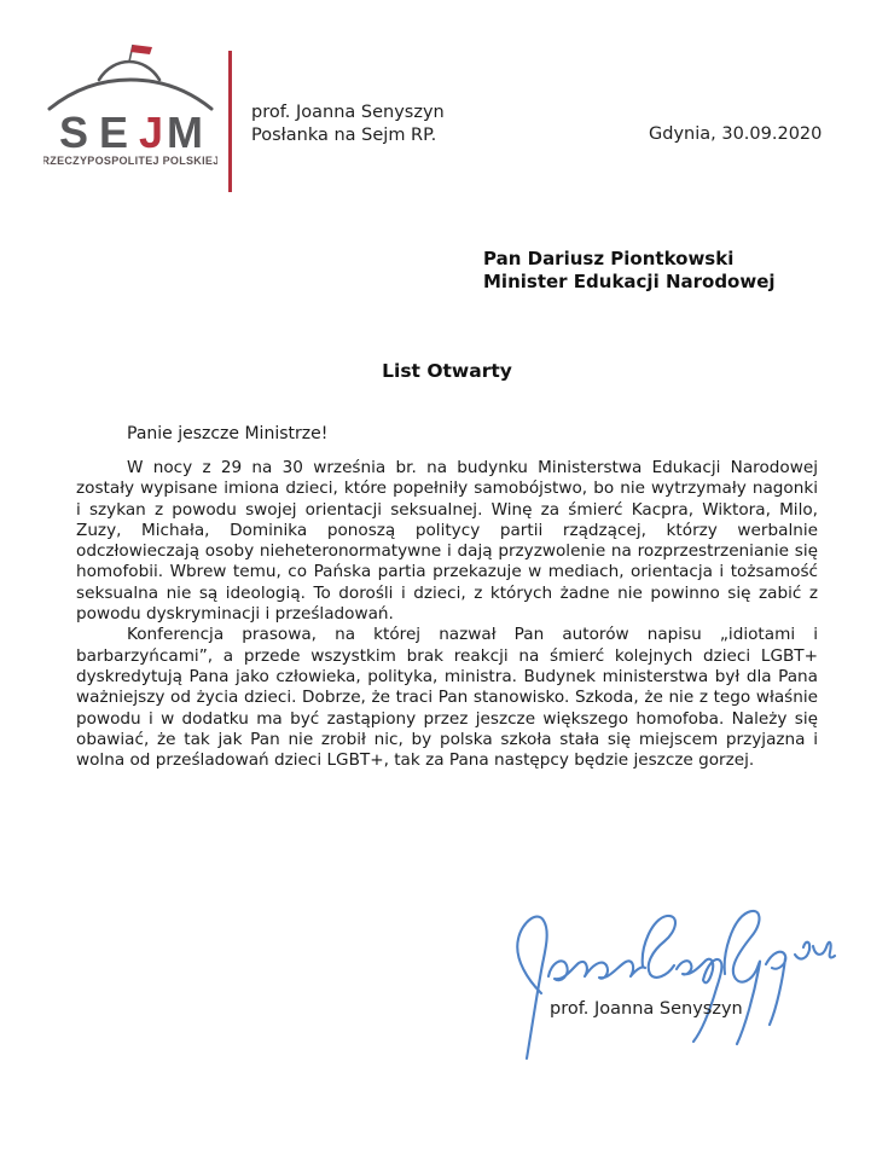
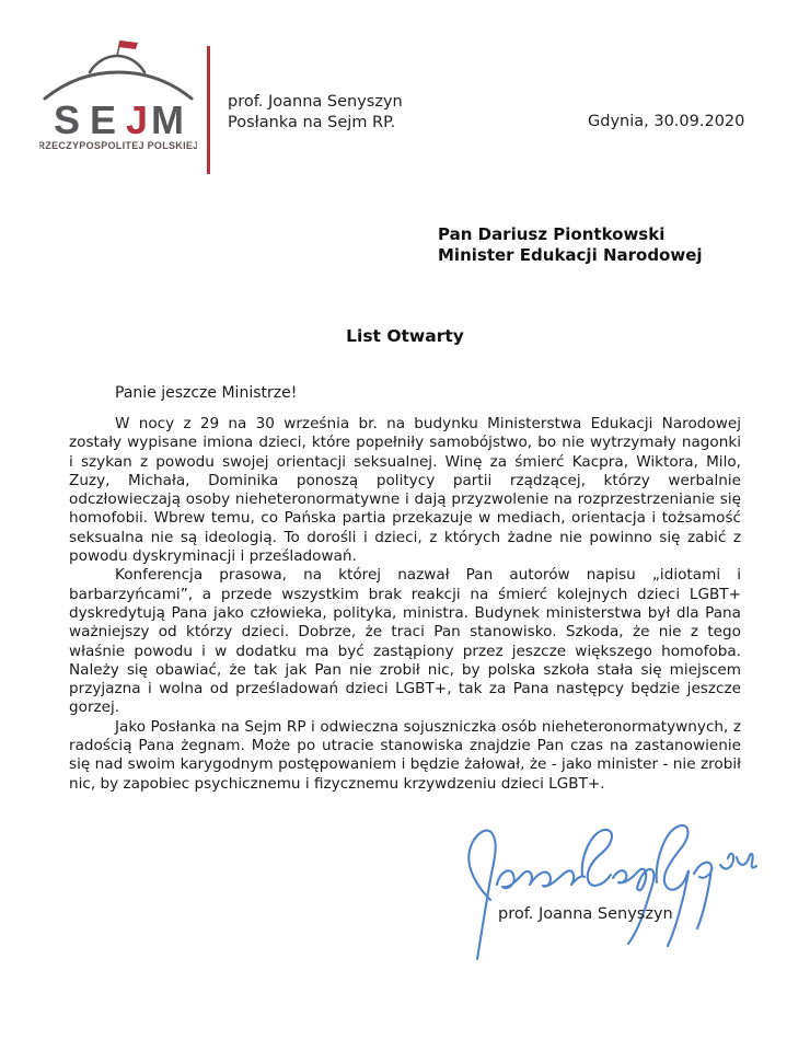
  S
  E
  J
  M
  RZECZYPOSPOLITEJ POLSKIEJ
  prof. Joanna Senyszyn
  Posłanka na Sejm RP.
  Gdynia, 30.09.2020
  Pan Dariusz Piontkowski
  Minister Edukacji Narodowej
  List Otwarty
  Panie jeszcze Ministrze!
  W nocy z 29 na 30 września br. na budynku Ministerstwa Edukacji Narodowej zostały wypisane imiona dzieci, które popełniły samobójstwo, bo nie wytrzymały nagonki i szykan z powodu swojej orientacji seksualnej. Winę za śmierć Kacpra, Wiktora, Milo, Zuzy, Michała, Dominika ponoszą politycy partii rządzącej, którzy werbalnie odczłowieczają osoby nieheteronormatywne i dają przyzwolenie na rozprzestrzenianie się homofobii. Wbrew temu, co Pańska partia przekazuje w mediach, orientacja i tożsamość seksualna nie są ideologią. To dorośli i dzieci, z których żadne nie powinno się zabić z powodu dyskryminacji i prześladowań.
- Konferencja prasowa, na której nazwał Pan autorów napisu „idiotami i barbarzyńcami”, a przede wszystkim brak reakcji na śmierć kolejnych dzieci LGBT+ dyskredytują Pana jako człowieka, polityka, ministra. Budynek ministerstwa był dla Pana ważniejszy od życia dzieci. Dobrze, że traci Pan stanowisko. Szkoda, że nie z tego właśnie powodu i w dodatku ma być zastąpiony przez jeszcze większego homofoba. Należy się obawiać, że tak jak Pan nie zrobił nic, by polska szkoła stała się miejscem przyjazna i wolna od prześladowań dzieci LGBT+, tak za Pana następcy będzie jeszcze gorzej.
+ Konferencja prasowa, na której nazwał Pan autorów napisu „idiotami i barbarzyńcami”, a przede wszystkim brak reakcji na śmierć kolejnych dzieci LGBT+ dyskredytują Pana jako człowieka, polityka, ministra. Budynek ministerstwa był dla Pana ważniejszy od którzy dzieci. Dobrze, że traci Pan stanowisko. Szkoda, że nie z tego właśnie powodu i w dodatku ma być zastąpiony przez jeszcze większego homofoba. Należy się obawiać, że tak jak Pan nie zrobił nic, by polska szkoła stała się miejscem przyjazna i wolna od prześladowań dzieci LGBT+, tak za Pana następcy będzie jeszcze gorzej.
+ Jako Posłanka na Sejm RP i odwieczna sojuszniczka osób nieheteronormatywnych, z radością Pana żegnam. Może po utracie stanowiska znajdzie Pan czas na zastanowienie się nad swoim karygodnym postępowaniem i będzie żałował, że - jako minister - nie zrobił nic, by zapobiec psychicznemu i fizycznemu krzywdzeniu dzieci LGBT+.
  prof. Joanna Senyszyn
